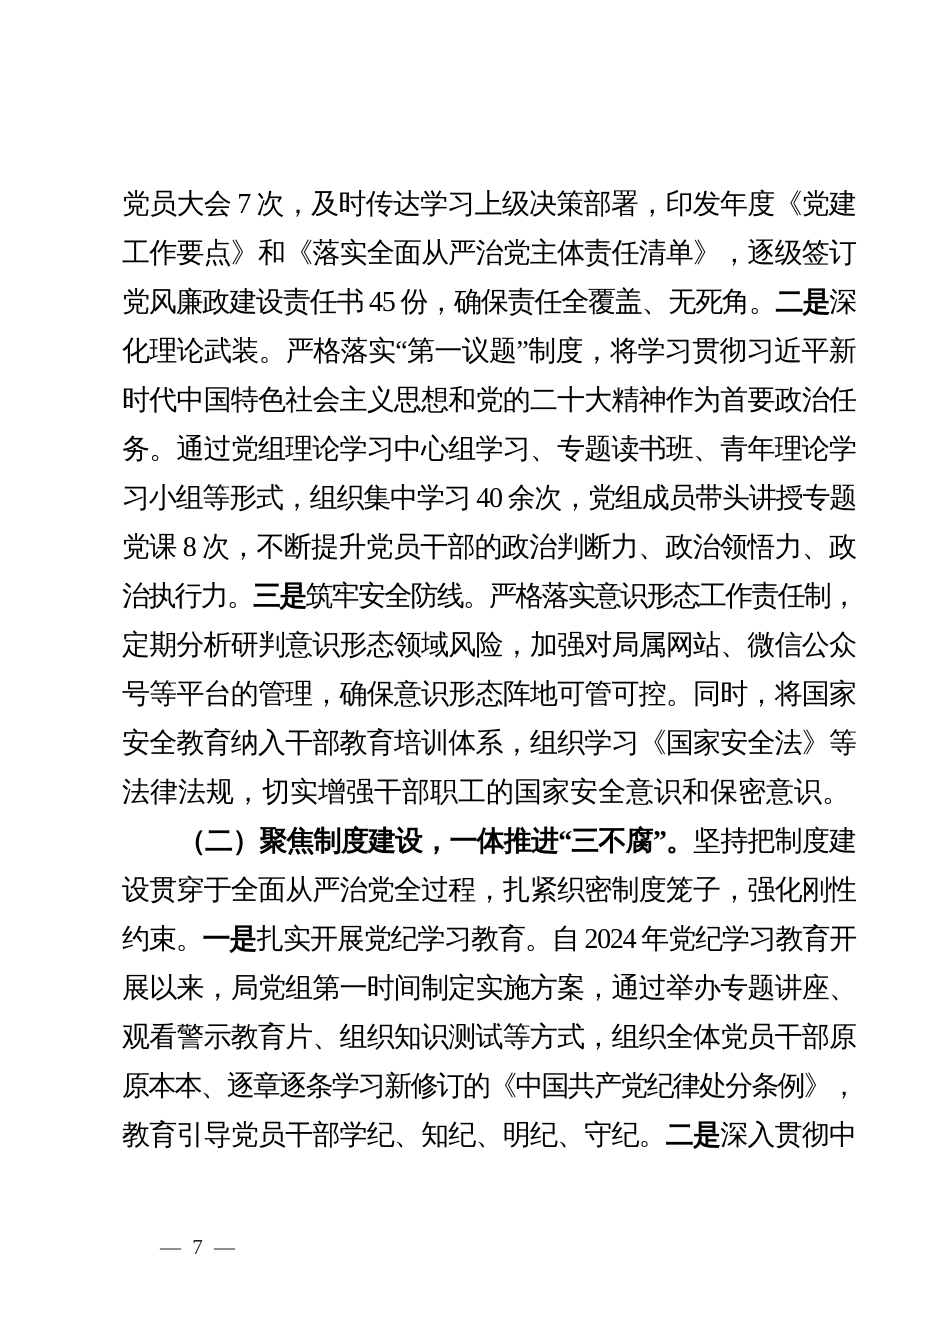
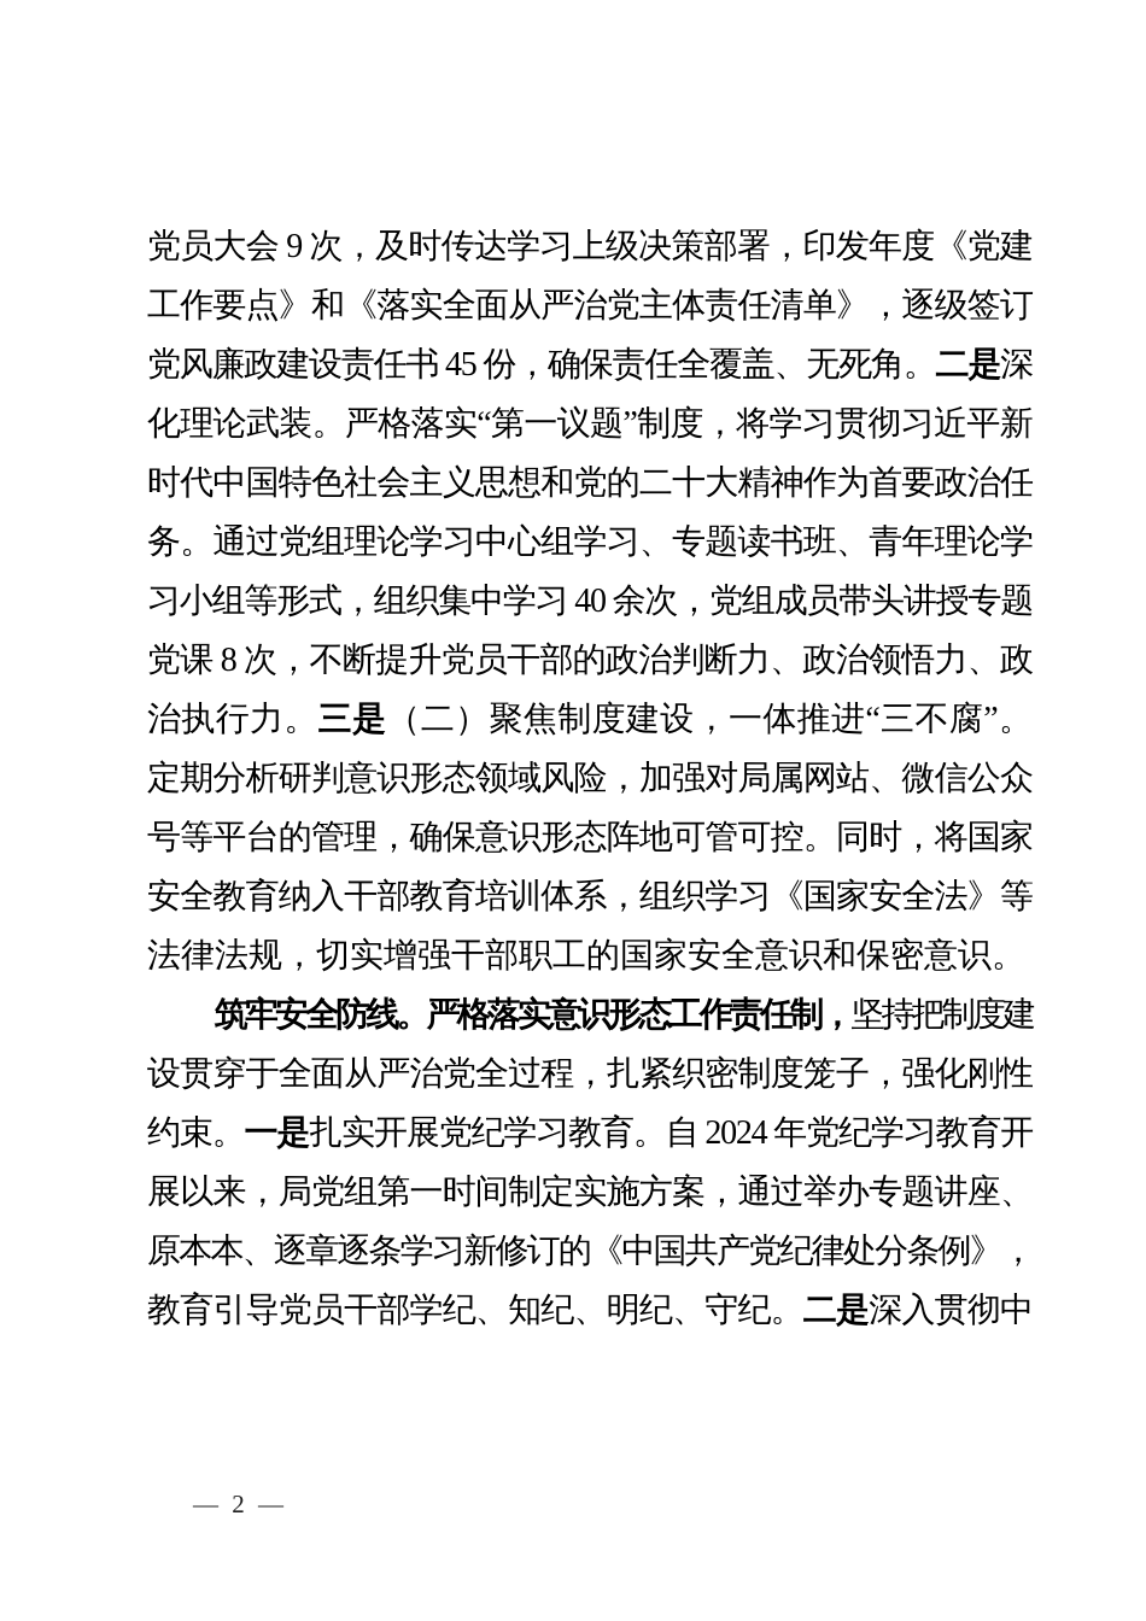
- 党员大会 7 次，及时传达学习上级决策部署，印发年度《党建
+ 党员大会 9 次，及时传达学习上级决策部署，印发年度《党建
  工作要点》和《落实全面从严治党主体责任清单》，逐级签订
  党风廉政建设责任书 45 份，确保责任全覆盖、无死角。二是深
  化理论武装。严格落实“第一议题”制度，将学习贯彻习近平新
  时代中国特色社会主义思想和党的二十大精神作为首要政治任
  务。通过党组理论学习中心组学习、专题读书班、青年理论学
  习小组等形式，组织集中学习 40 余次，党组成员带头讲授专题
  党课 8 次，不断提升党员干部的政治判断力、政治领悟力、政
- 治执行力。三是筑牢安全防线。严格落实意识形态工作责任制，
+ 治执行力。三是（二）聚焦制度建设，一体推进“三不腐”。
  定期分析研判意识形态领域风险，加强对局属网站、微信公众
  号等平台的管理，确保意识形态阵地可管可控。同时，将国家
  安全教育纳入干部教育培训体系，组织学习《国家安全法》等
  法律法规，切实增强干部职工的国家安全意识和保密意识。
- （二）聚焦制度建设，一体推进“三不腐”。坚持把制度建
+ 筑牢安全防线。严格落实意识形态工作责任制，坚持把制度建
  设贯穿于全面从严治党全过程，扎紧织密制度笼子，强化刚性
  约束。一是扎实开展党纪学习教育。自 2024 年党纪学习教育开
  展以来，局党组第一时间制定实施方案，通过举办专题讲座、
- 观看警示教育片、组织知识测试等方式，组织全体党员干部原
  原本本、逐章逐条学习新修订的《中国共产党纪律处分条例》，
  教育引导党员干部学纪、知纪、明纪、守纪。二是深入贯彻中
- — 7 —
+ — 2 —
